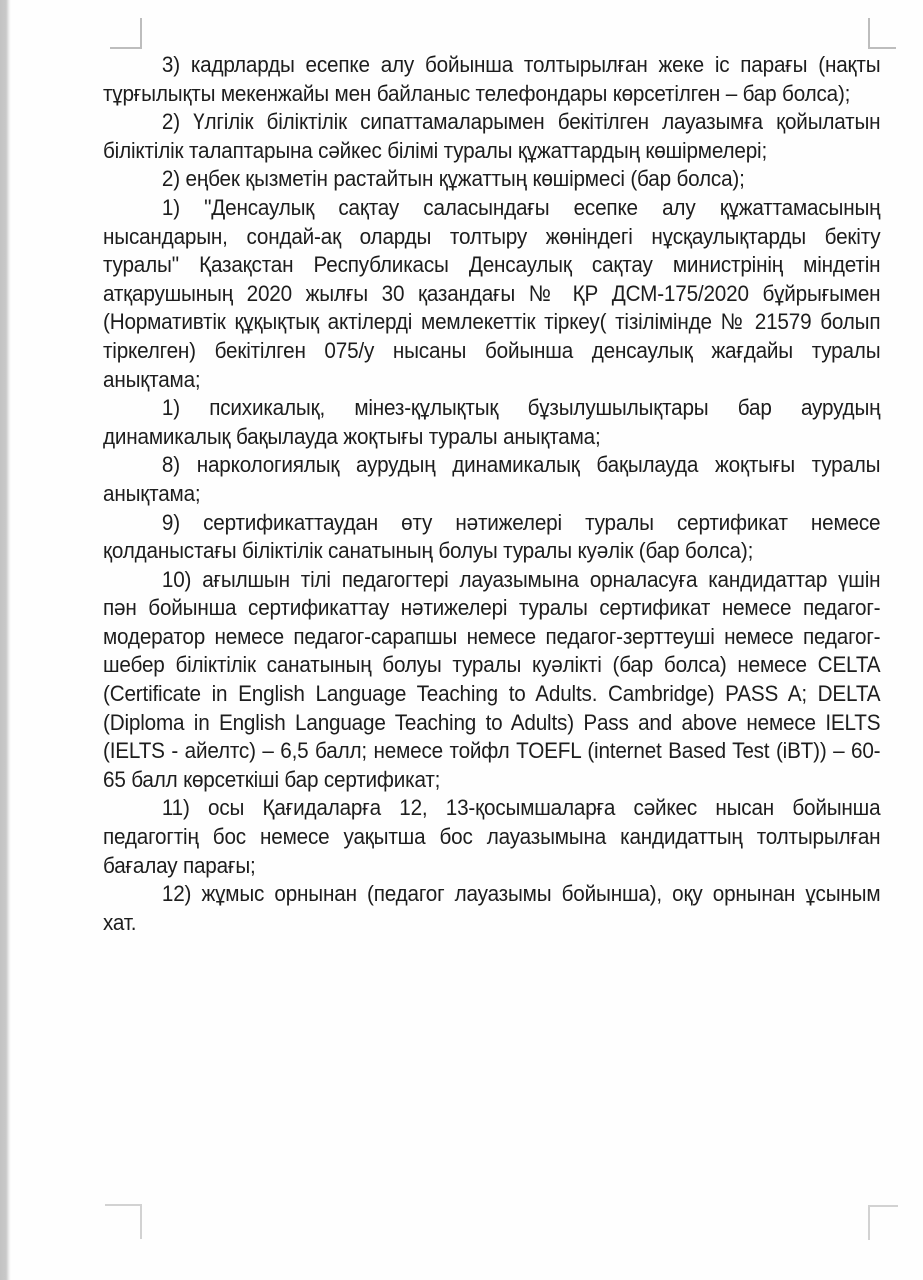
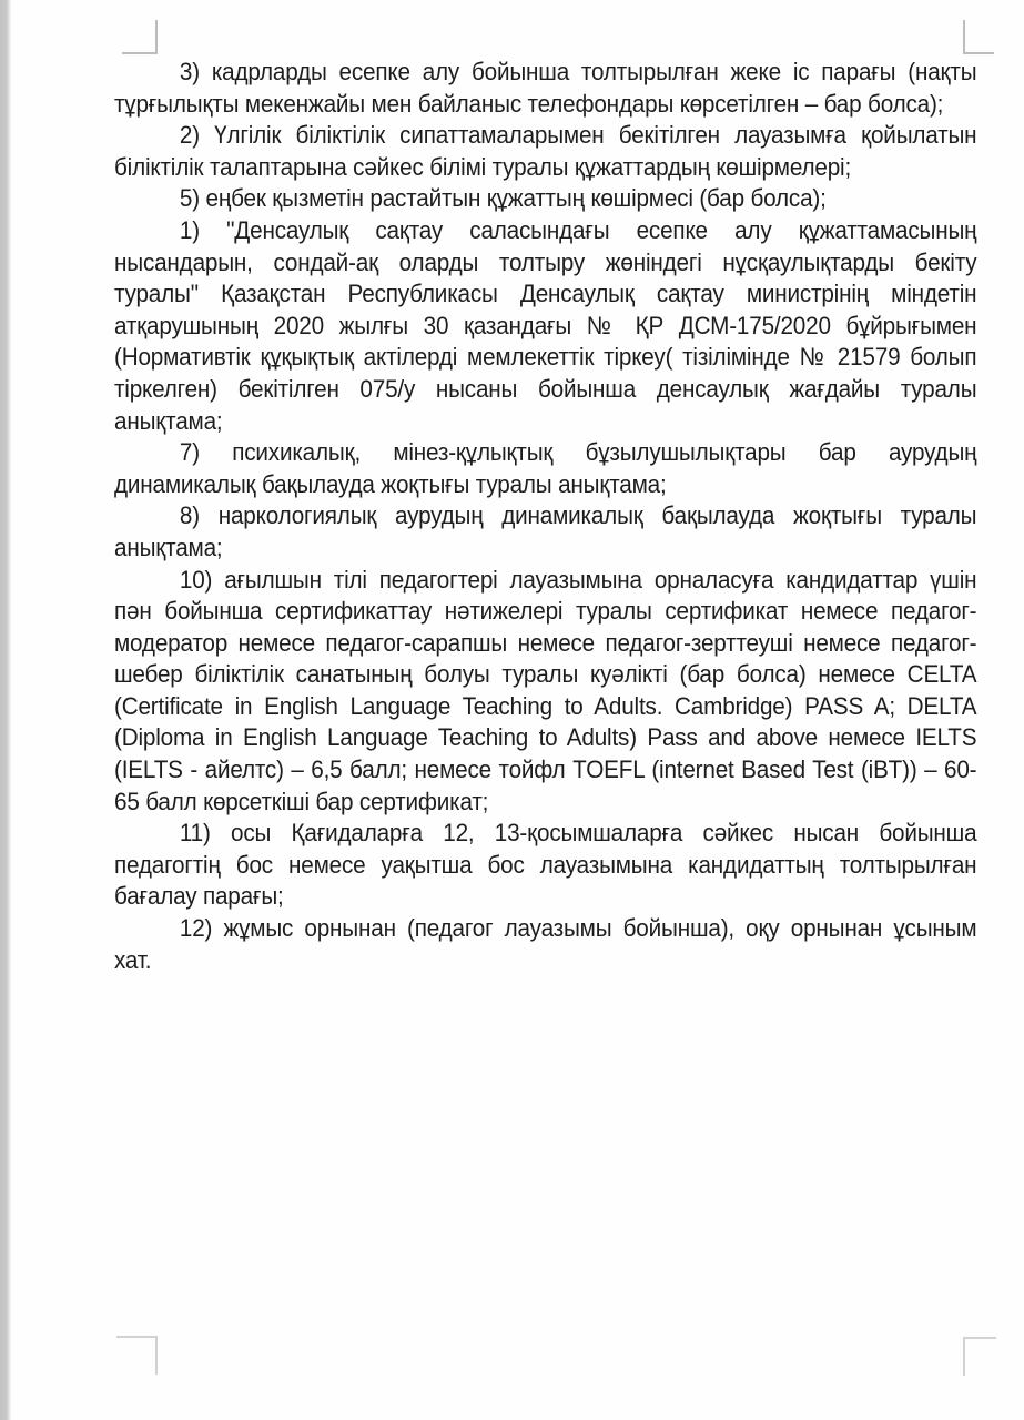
  3) кадрларды есепке алу бойынша толтырылған жеке іс парағы (нақты тұрғылықты мекенжайы мен байланыс телефондары көрсетілген – бар болса);
  2) Үлгілік біліктілік сипаттамаларымен бекітілген лауазымға қойылатын біліктілік талаптарына сәйкес білімі туралы құжаттардың көшірмелері;
- 2) еңбек қызметін растайтын құжаттың көшірмесі (бар болса);
+ 5) еңбек қызметін растайтын құжаттың көшірмесі (бар болса);
  1) "Денсаулық сақтау саласындағы есепке алу құжаттамасының нысандарын, сондай-ақ оларды толтыру жөніндегі нұсқаулықтарды бекіту туралы" Қазақстан Республикасы Денсаулық сақтау министрінің міндетін атқарушының 2020 жылғы 30 қазандағы № ҚР ДСМ-175/2020 бұйрығымен (Нормативтік құқықтық актілерді мемлекеттік тіркеу( тізілімінде № 21579 болып тіркелген) бекітілген 075/у нысаны бойынша денсаулық жағдайы туралы анықтама;
- 1) психикалық, мінез-құлықтық бұзылушылықтары бар аурудың динамикалық бақылауда жоқтығы туралы анықтама;
+ 7) психикалық, мінез-құлықтық бұзылушылықтары бар аурудың динамикалық бақылауда жоқтығы туралы анықтама;
  8) наркологиялық аурудың динамикалық бақылауда жоқтығы туралы анықтама;
- 9) сертификаттаудан өту нәтижелері туралы сертификат немесе қолданыстағы біліктілік санатының болуы туралы куәлік (бар болса);
  10) ағылшын тілі педагогтері лауазымына орналасуға кандидаттар үшін пән бойынша сертификаттау нәтижелері туралы сертификат немесе педагог-модератор немесе педагог-сарапшы немесе педагог-зерттеуші немесе педагог-шебер біліктілік санатының болуы туралы куәлікті (бар болса) немесе CELTA (Certificate in English Language Teaching to Adults. Cambridge) PASS A; DELTA (Diploma in English Language Teaching to Adults) Pass and above немесе IELTS (IELTS - айелтс) – 6,5 балл; немесе тойфл TOEFL (internet Based Test (iBT)) – 60-65 балл көрсеткіші бар сертификат;
  11) осы Қағидаларға 12, 13-қосымшаларға сәйкес нысан бойынша педагогтің бос немесе уақытша бос лауазымына кандидаттың толтырылған бағалау парағы;
  12) жұмыс орнынан (педагог лауазымы бойынша), оқу орнынан ұсыным хат.
